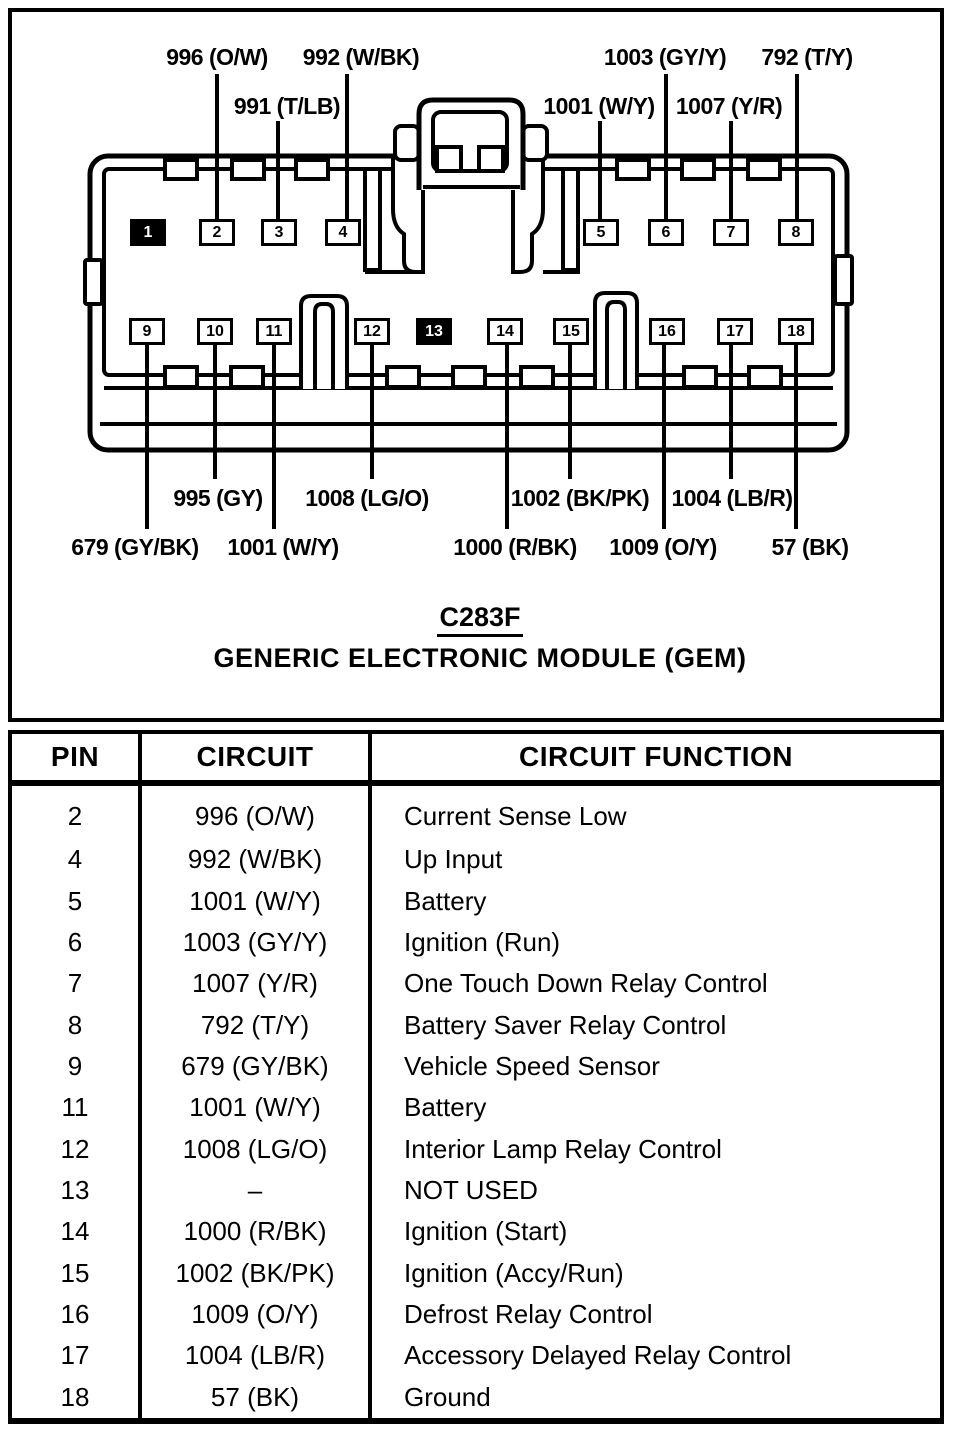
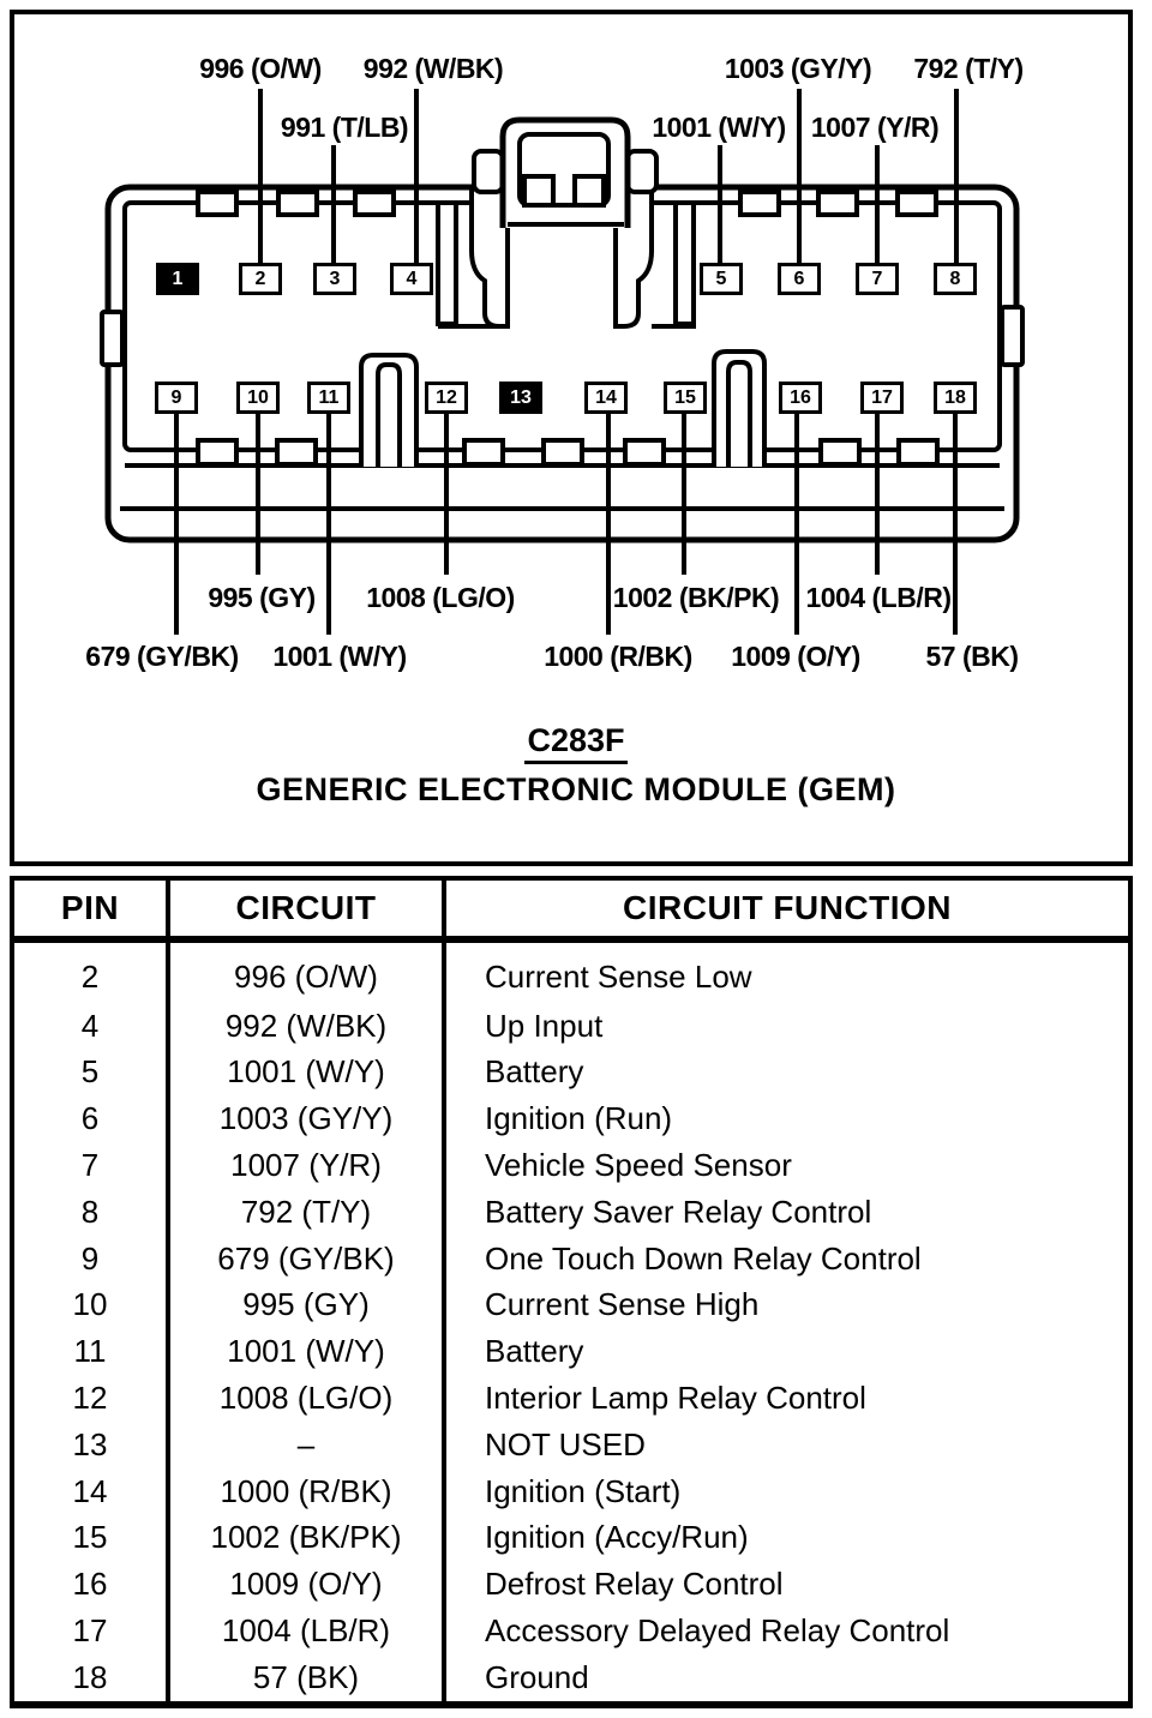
  996 (O/W)
  992 (W/BK)
  1003 (GY/Y)
  792 (T/Y)
  991 (T/LB)
  1001 (W/Y)
  1007 (Y/R)
  995 (GY)
  1008 (LG/O)
  1002 (BK/PK)
  1004 (LB/R)
  679 (GY/BK)
  1001 (W/Y)
  1000 (R/BK)
  1009 (O/Y)
  57 (BK)
  1
  2
  3
  4
  5
  6
  7
  8
  9
  10
  11
  12
  13
  14
  15
  16
  17
  18
  C283F
  GENERIC ELECTRONIC MODULE (GEM)
  PIN	CIRCUIT	CIRCUIT FUNCTION
  2	996 (O/W)	Current Sense Low
  4	992 (W/BK)	Up Input
  5	1001 (W/Y)	Battery
  6	1003 (GY/Y)	Ignition (Run)
- 7	1007 (Y/R)	One Touch Down Relay Control
+ 7	1007 (Y/R)	Vehicle Speed Sensor
  8	792 (T/Y)	Battery Saver Relay Control
- 9	679 (GY/BK)	Vehicle Speed Sensor
+ 9	679 (GY/BK)	One Touch Down Relay Control
+ 10	995 (GY)	Current Sense High
  11	1001 (W/Y)	Battery
  12	1008 (LG/O)	Interior Lamp Relay Control
  13	–	NOT USED
  14	1000 (R/BK)	Ignition (Start)
  15	1002 (BK/PK)	Ignition (Accy/Run)
  16	1009 (O/Y)	Defrost Relay Control
  17	1004 (LB/R)	Accessory Delayed Relay Control
  18	57 (BK)	Ground
